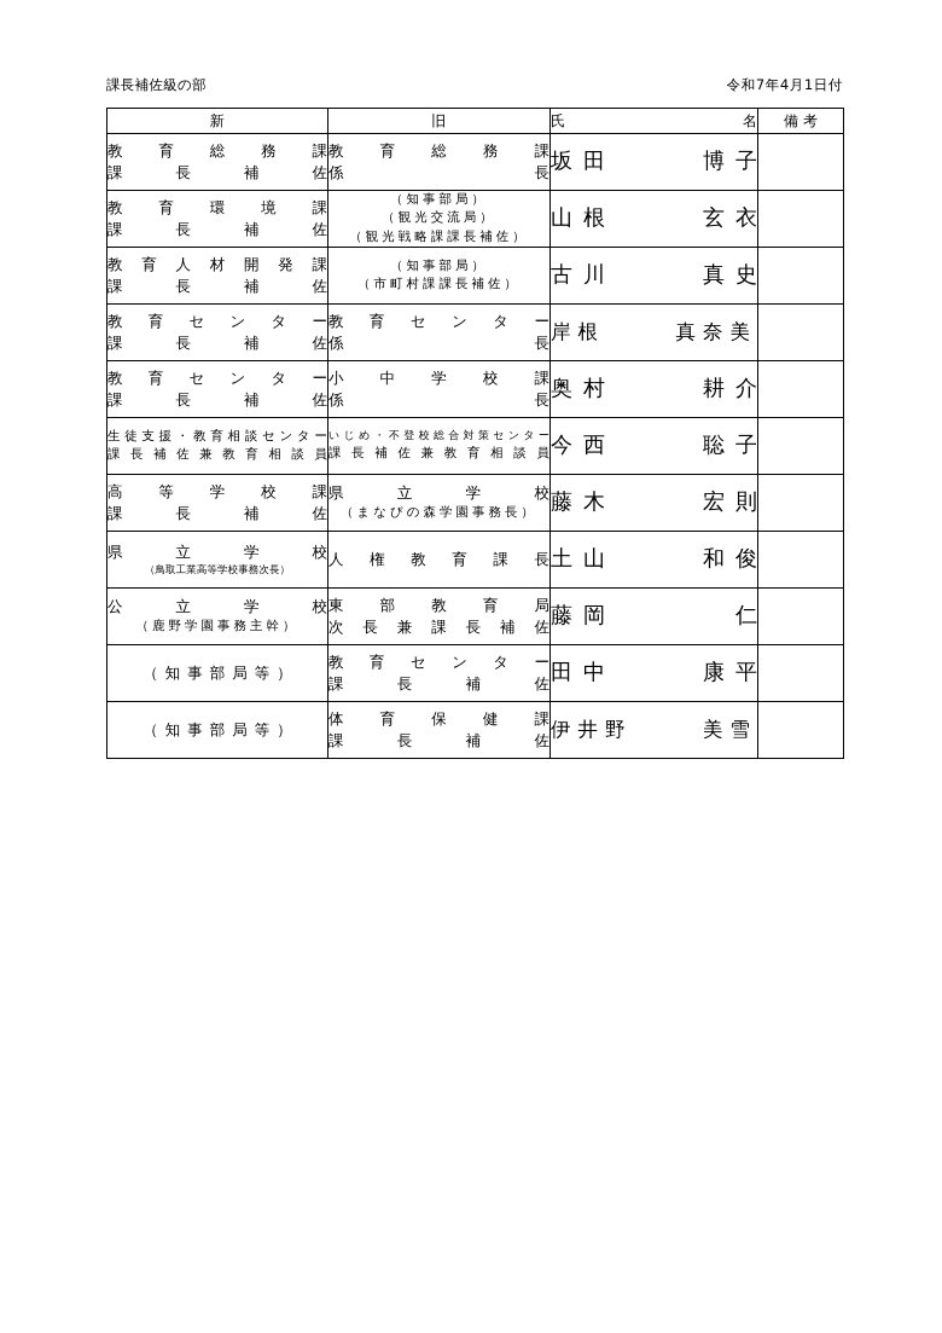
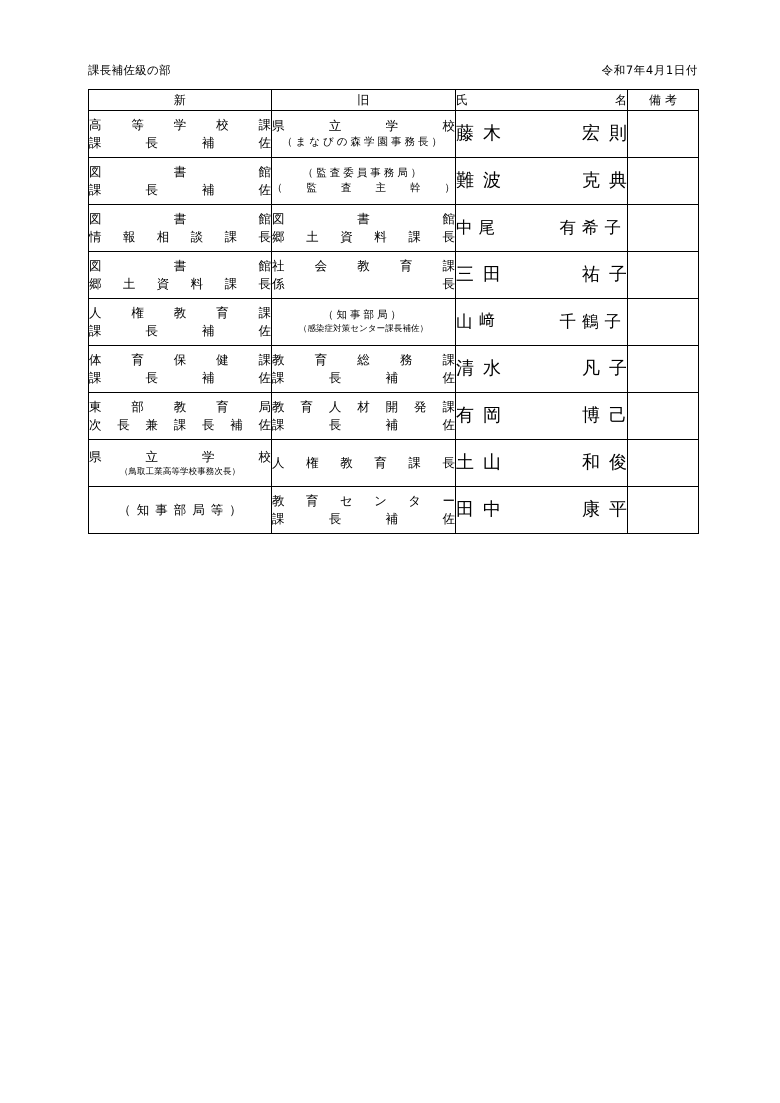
  課長補佐級の部
  令和7年4月1日付
  新	旧	氏 名	備考
- 教 育 総 務 課課 長 補 佐	教 育 総 務 課係 長	坂 田 博 子
- 教 育 環 境 課課 長 補 佐	（知事部局）（観光交流局）（観光戦略課課長補佐）	山 根 玄 衣
- 教 育 人 材 開 発 課課 長 補 佐	（知事部局）（市町村課課長補佐）	古 川 真 史
- 教 育 セ ン タ ー課 長 補 佐	教 育 セ ン タ ー係 長	岸 根 真 奈 美
- 教 育 セ ン タ ー課 長 補 佐	小 中 学 校 課係 長	奥 村 耕 介
- 生 徒 支 援 ・ 教 育 相 談 セ ン タ ー課 長 補 佐 兼 教 育 相 談 員	い じ め ・ 不 登 校 総 合 対 策 セ ン タ ー課 長 補 佐 兼 教 育 相 談 員	今 西 聡 子
  高 等 学 校 課課 長 補 佐	県 立 学 校（まなびの森学園事務長）	藤 木 宏 則
+ 図 書 館課 長 補 佐	（監査委員事務局）（ 監 査 主 幹 ）	難 波 克 典
+ 図 書 館情 報 相 談 課 長	図 書 館郷 土 資 料 課 長	中 尾 有 希 子
+ 図 書 館郷 土 資 料 課 長	社 会 教 育 課係 長	三 田 祐 子
+ 人 権 教 育 課課 長 補 佐	（知事部局）（感染症対策センター課長補佐）	山 﨑 千 鶴 子
+ 体 育 保 健 課課 長 補 佐	教 育 総 務 課課 長 補 佐	清 水 凡 子
+ 東 部 教 育 局次 長 兼 課 長 補 佐	教 育 人 材 開 発 課課 長 補 佐	有 岡 博 己
  県 立 学 校（鳥取工業高等学校事務次長）	人 権 教 育 課 長	土 山 和 俊
- 公 立 学 校（鹿野学園事務主幹）	東 部 教 育 局次 長 兼 課 長 補 佐	藤 岡 仁
  （知事部局等）	教 育 セ ン タ ー課 長 補 佐	田 中 康 平
- （知事部局等）	体 育 保 健 課課 長 補 佐	伊 井 野 美 雪
